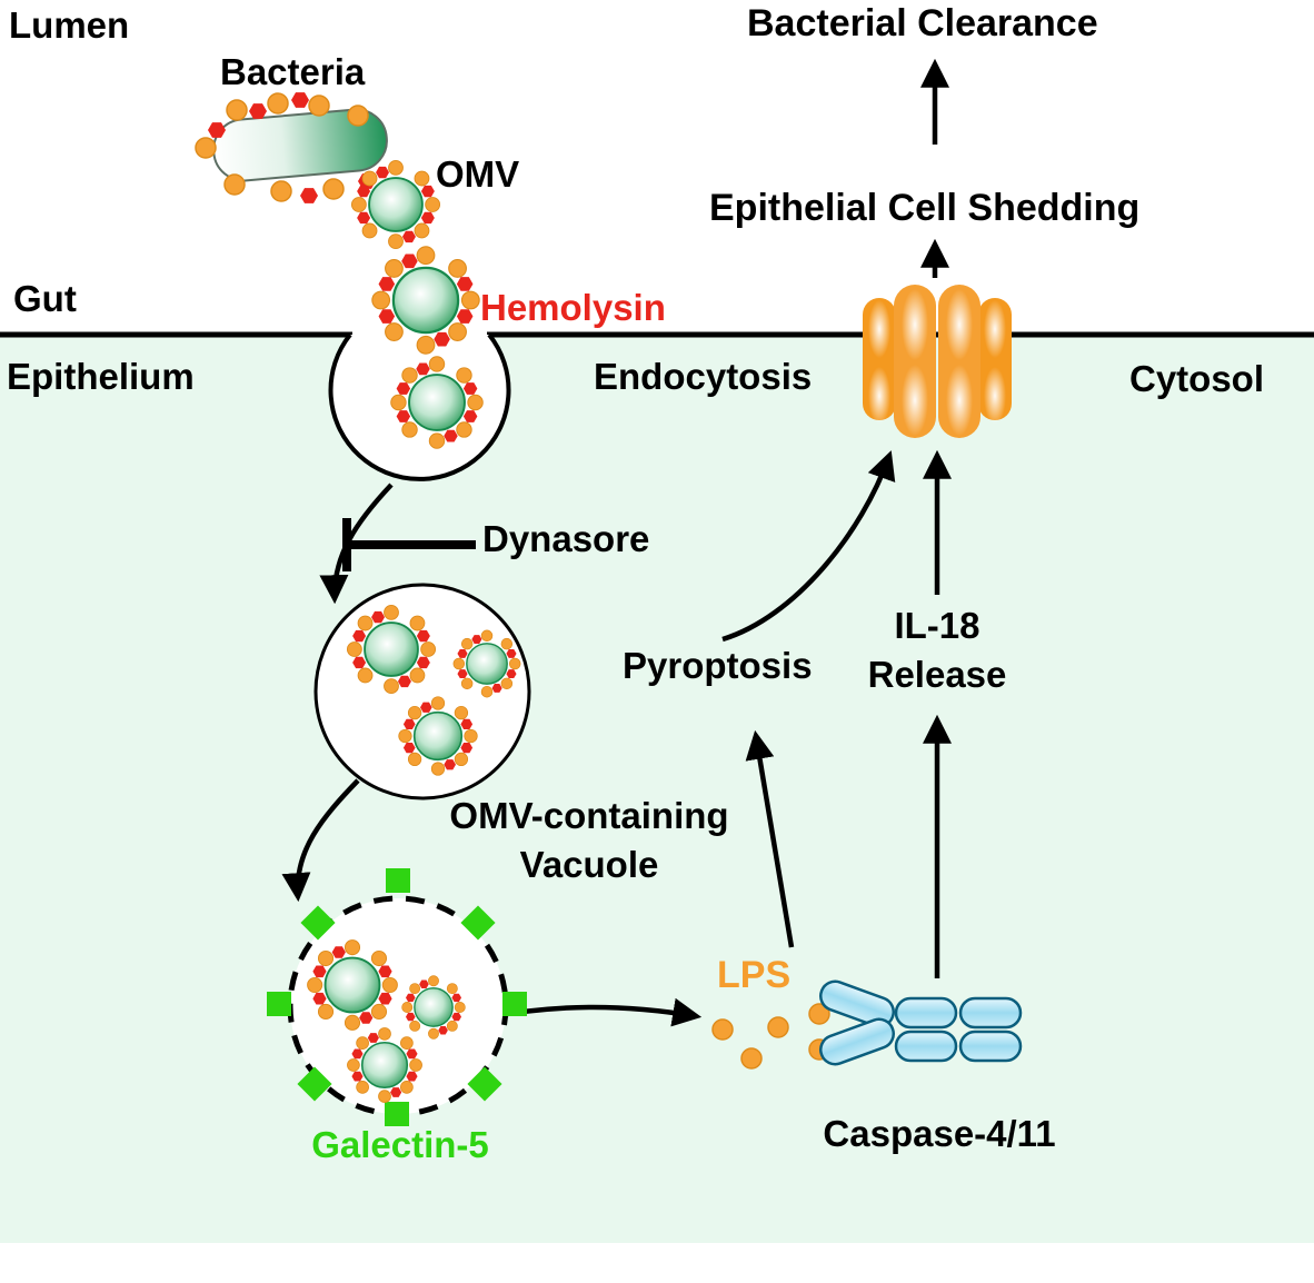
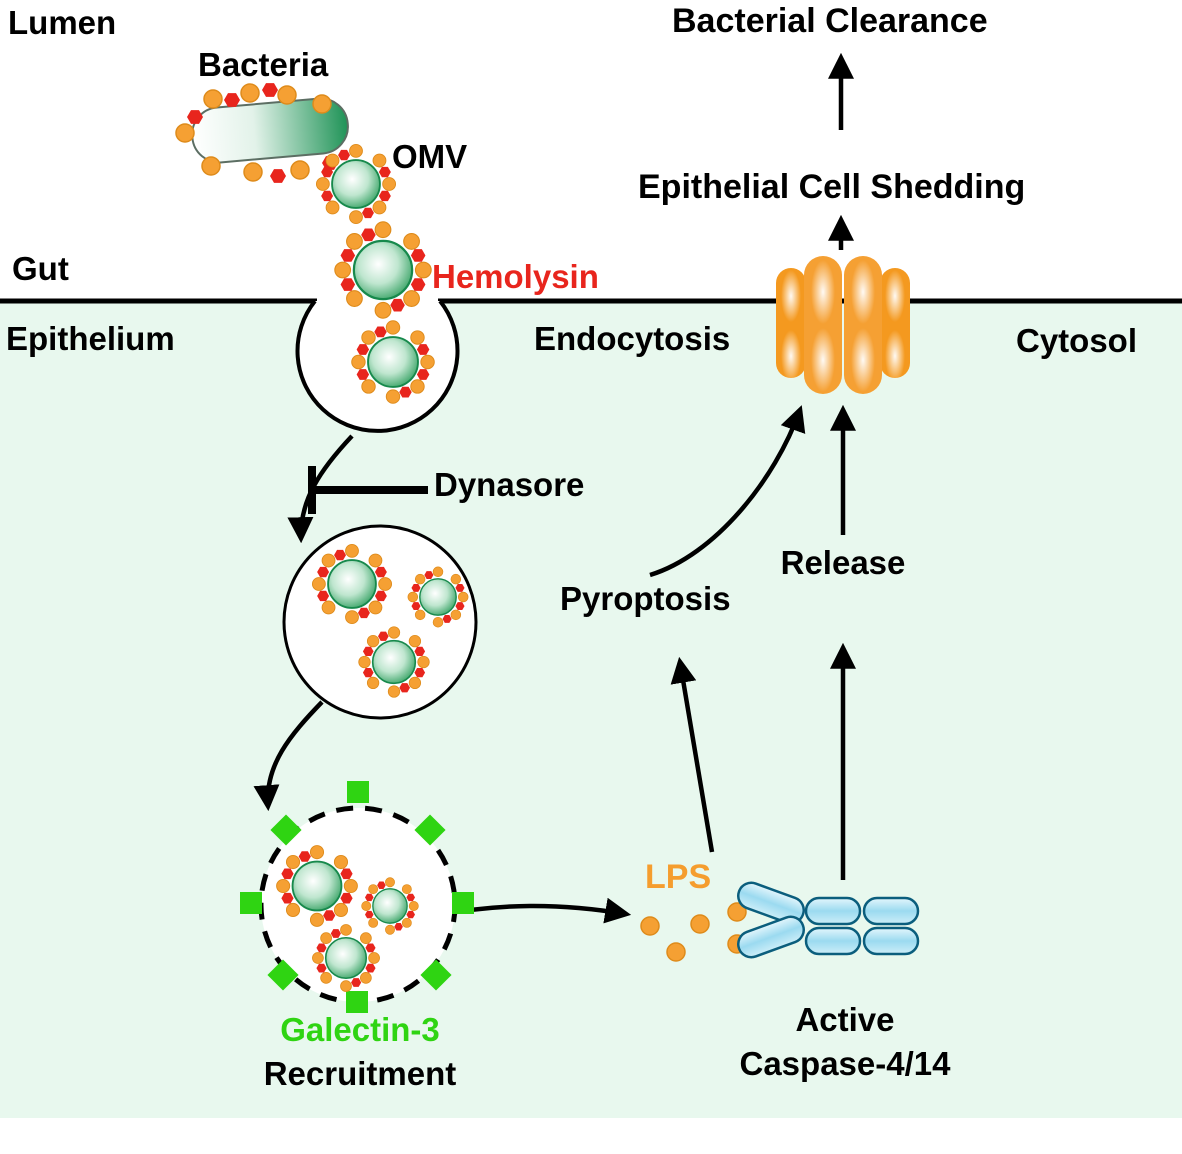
  Lumen
  Bacteria
  OMV
  Gut
  Epithelium
  Hemolysin
  Endocytosis
  Cytosol
  Bacterial Clearance
  Epithelial Cell Shedding
  Dynasore
  Pyroptosis
- IL-18
  Release
- OMV-containing
- Vacuole
- Galectin-5
+ Galectin-3
+ Recruitment
  LPS
+ Active
- Caspase-4/11
+ Caspase-4/14
